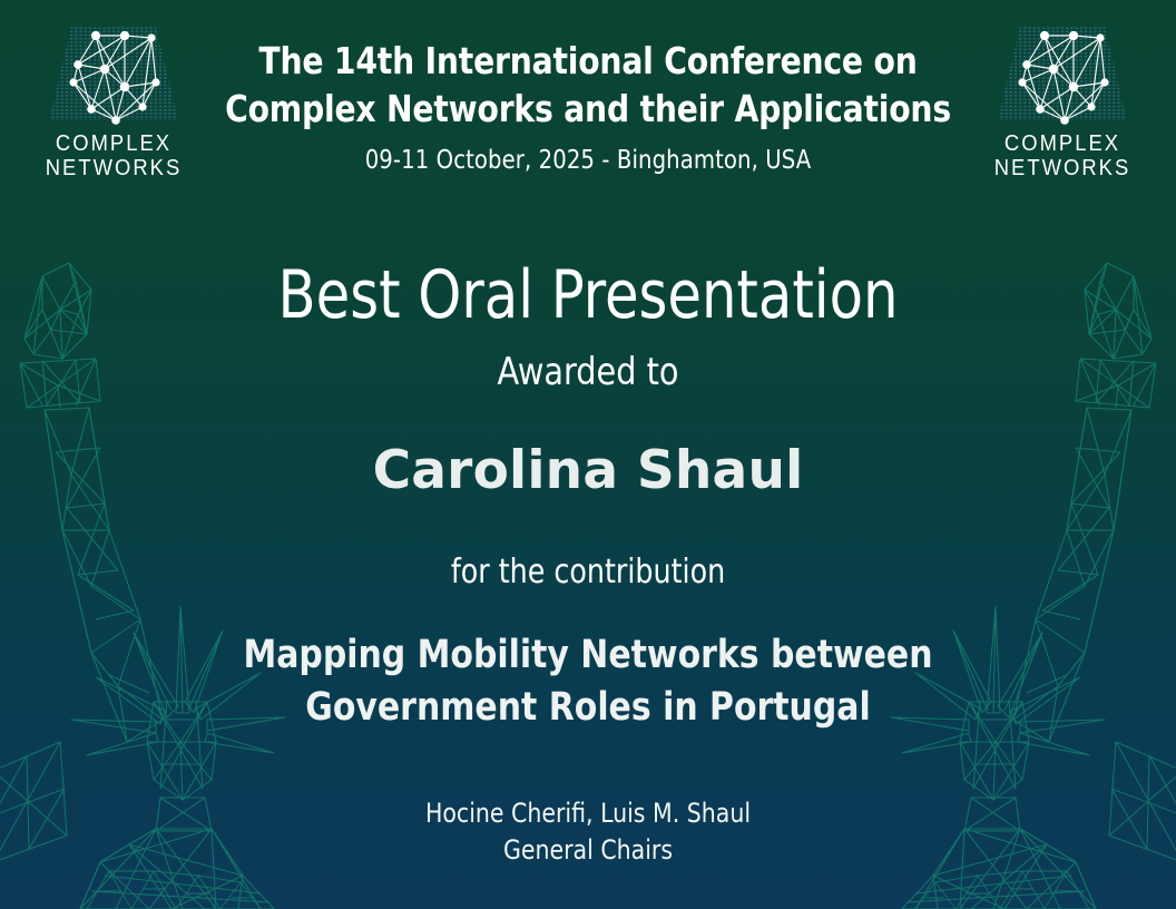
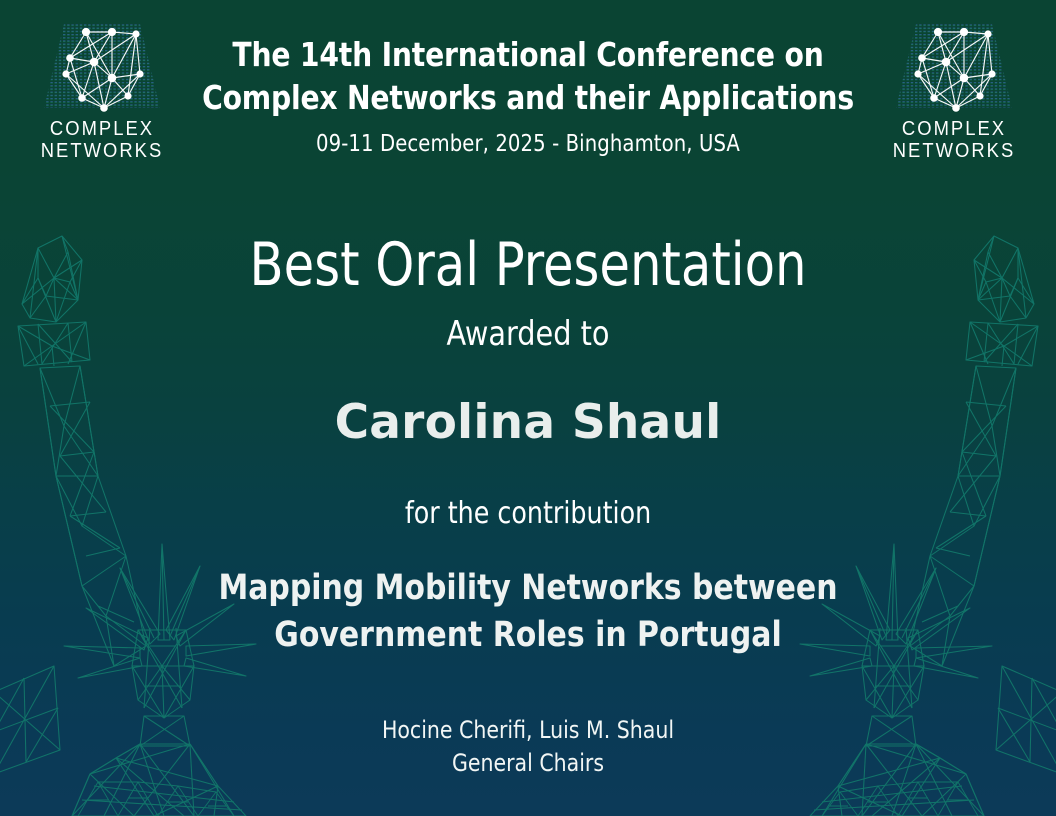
  COMPLEX
  NETWORKS
  The 14th International Conference on
  Complex Networks and their Applications
- 09-11 October, 2025 - Binghamton, USA
+ 09-11 December, 2025 - Binghamton, USA
  COMPLEX
  NETWORKS
  Best Oral Presentation
  Awarded to
  Carolina Shaul
  for the contribution
  Mapping Mobility Networks between
  Government Roles in Portugal
  Hocine Cherifi, Luis M. Shaul
  General Chairs
